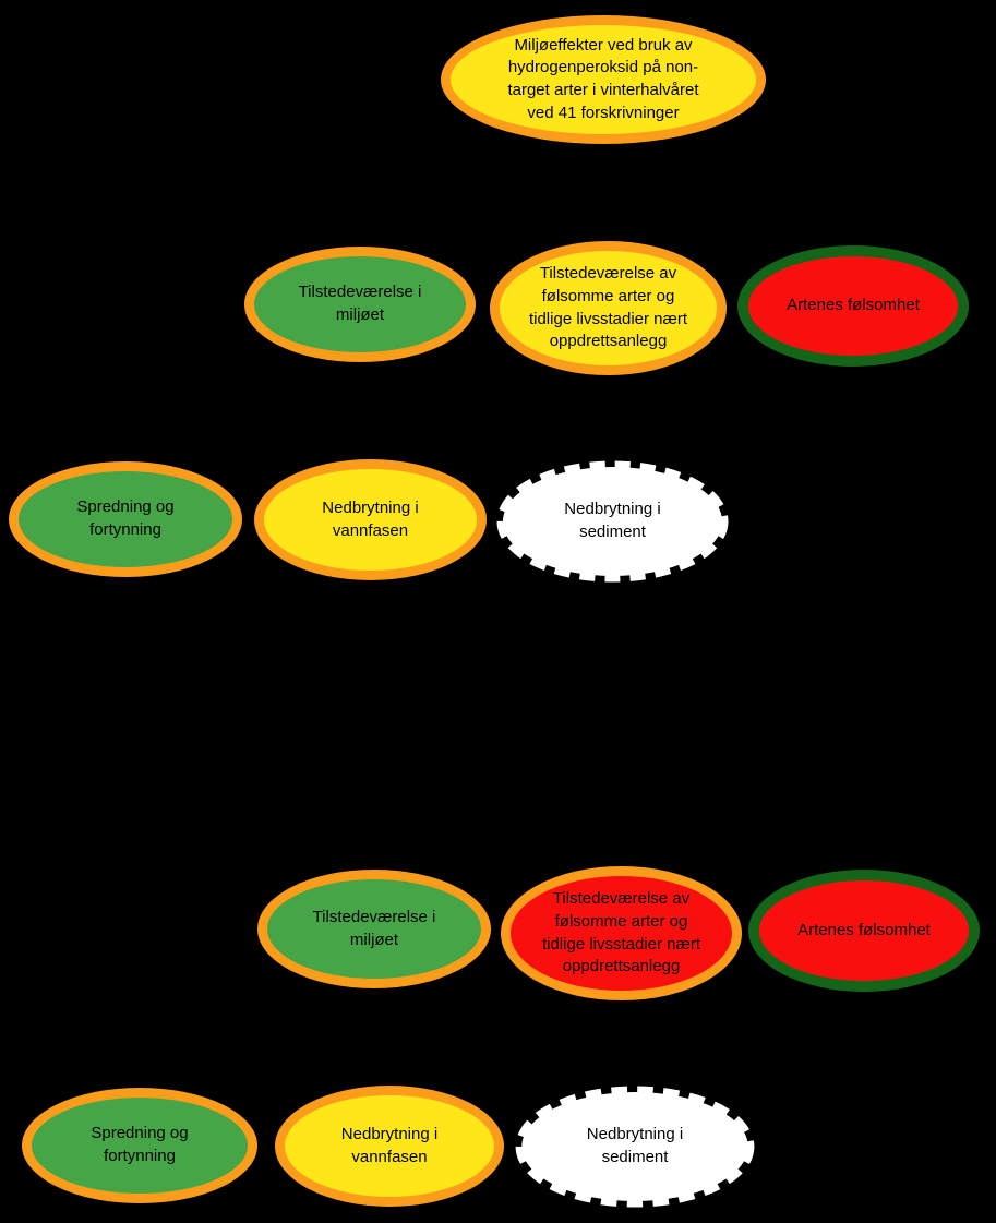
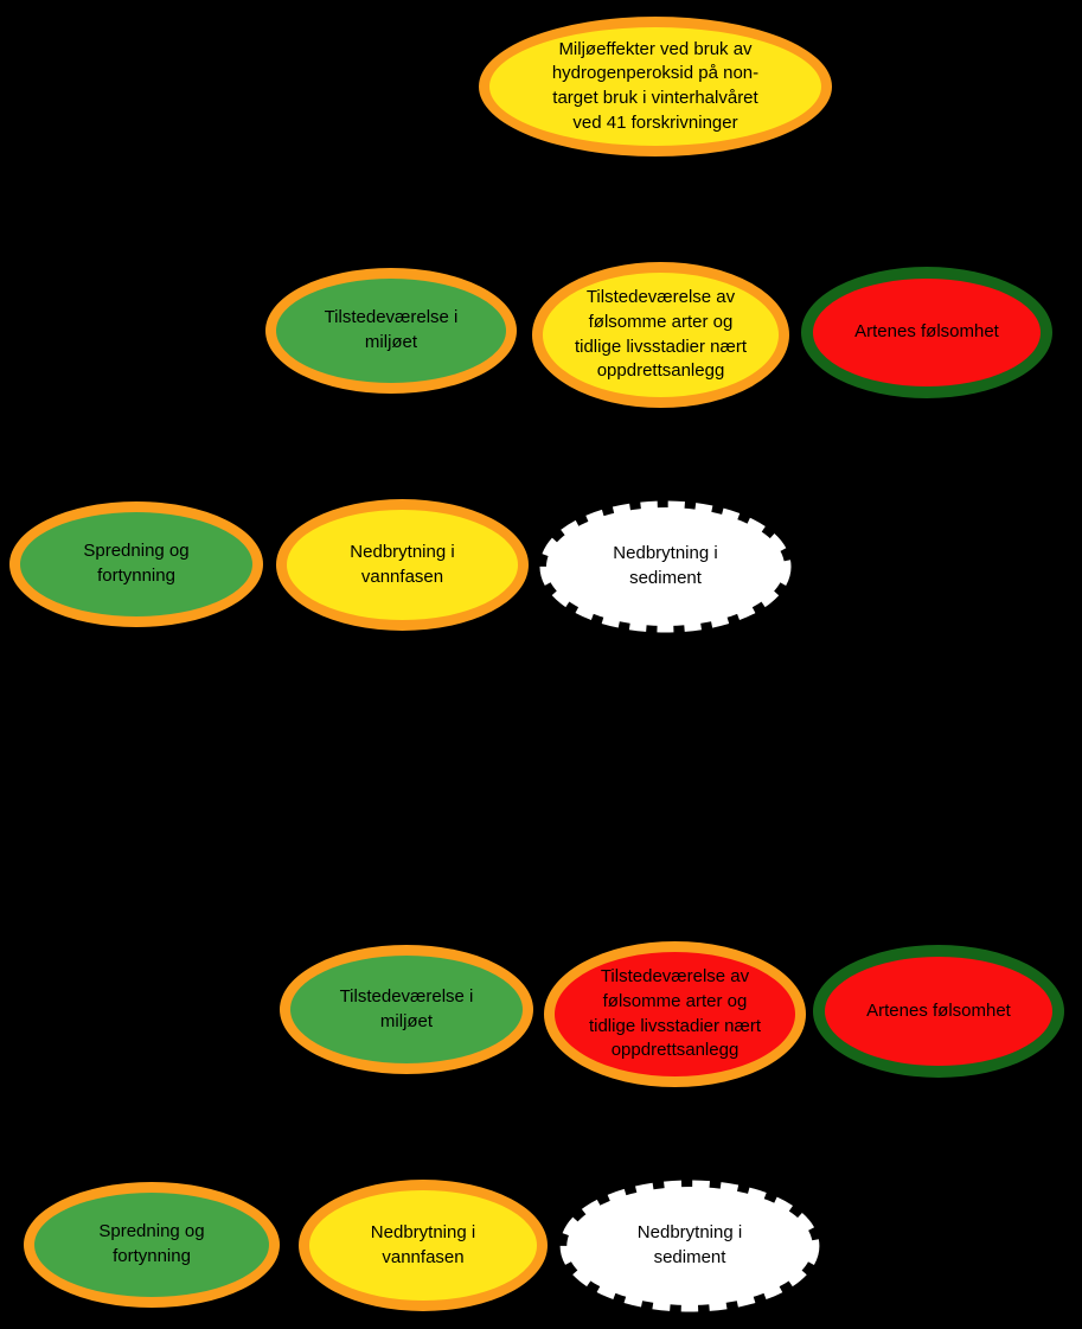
- Miljøeffekter ved bruk av hydrogenperoksid på non-target arter i vinterhalvåret ved 41 forskrivninger
+ Miljøeffekter ved bruk av hydrogenperoksid på non-target bruk i vinterhalvåret ved 41 forskrivninger
  Tilstedeværelse i miljøet
  Tilstedeværelse av følsomme arter og tidlige livsstadier nært oppdrettsanlegg
  Artenes følsomhet
  Spredning og fortynning
  Nedbrytning i vannfasen
  Nedbrytning i sediment
  Tilstedeværelse i miljøet
  Tilstedeværelse av følsomme arter og tidlige livsstadier nært oppdrettsanlegg
  Artenes følsomhet
  Spredning og fortynning
  Nedbrytning i vannfasen
  Nedbrytning i sediment
